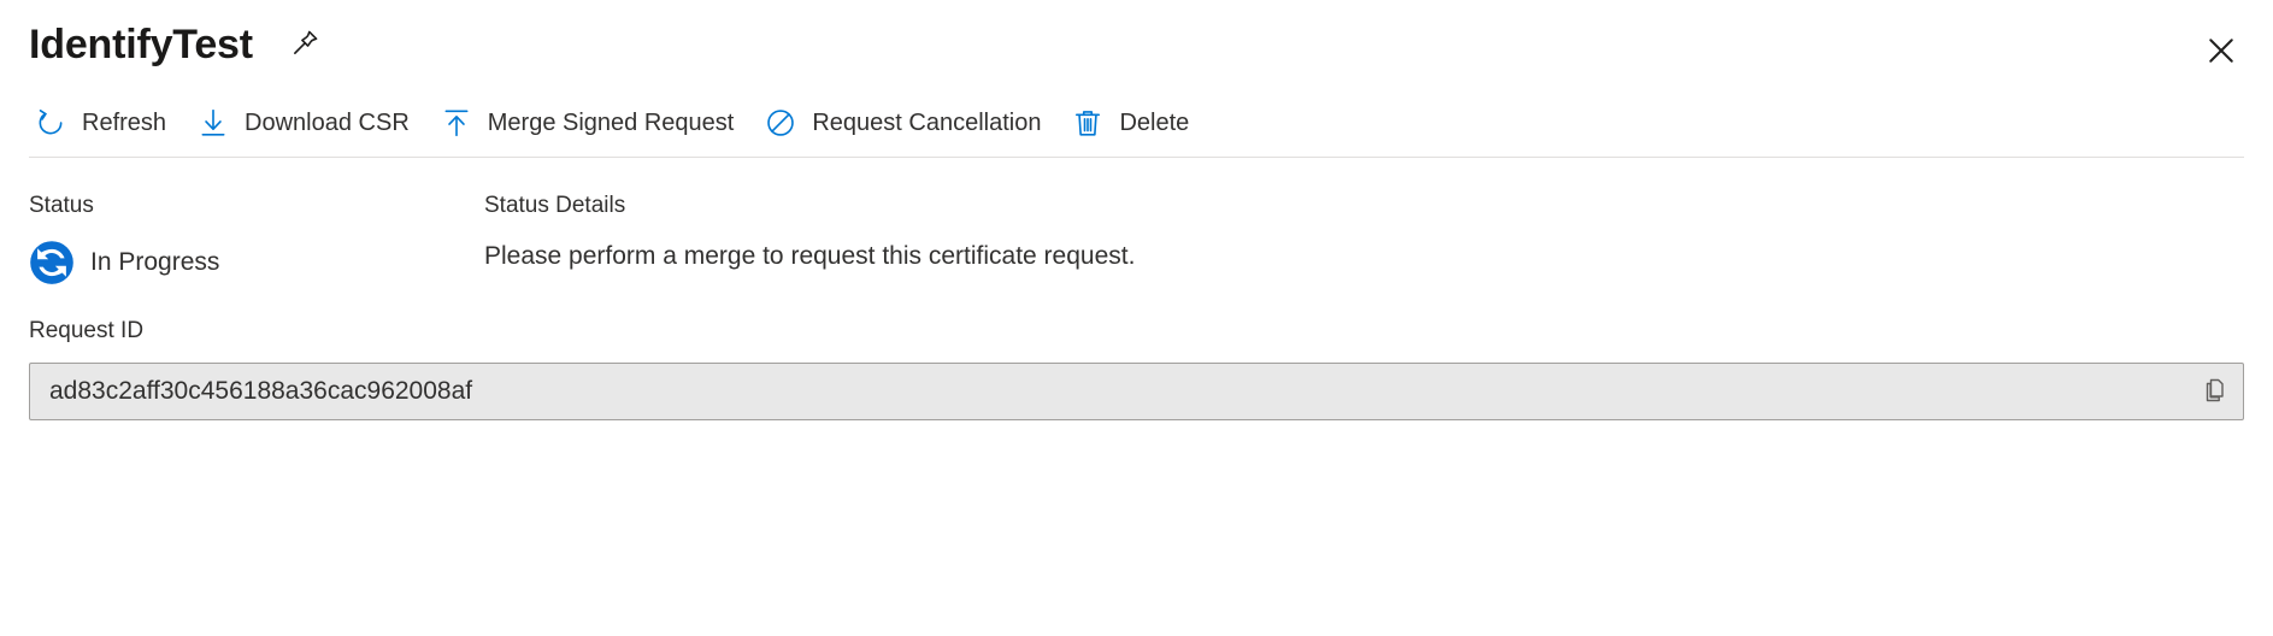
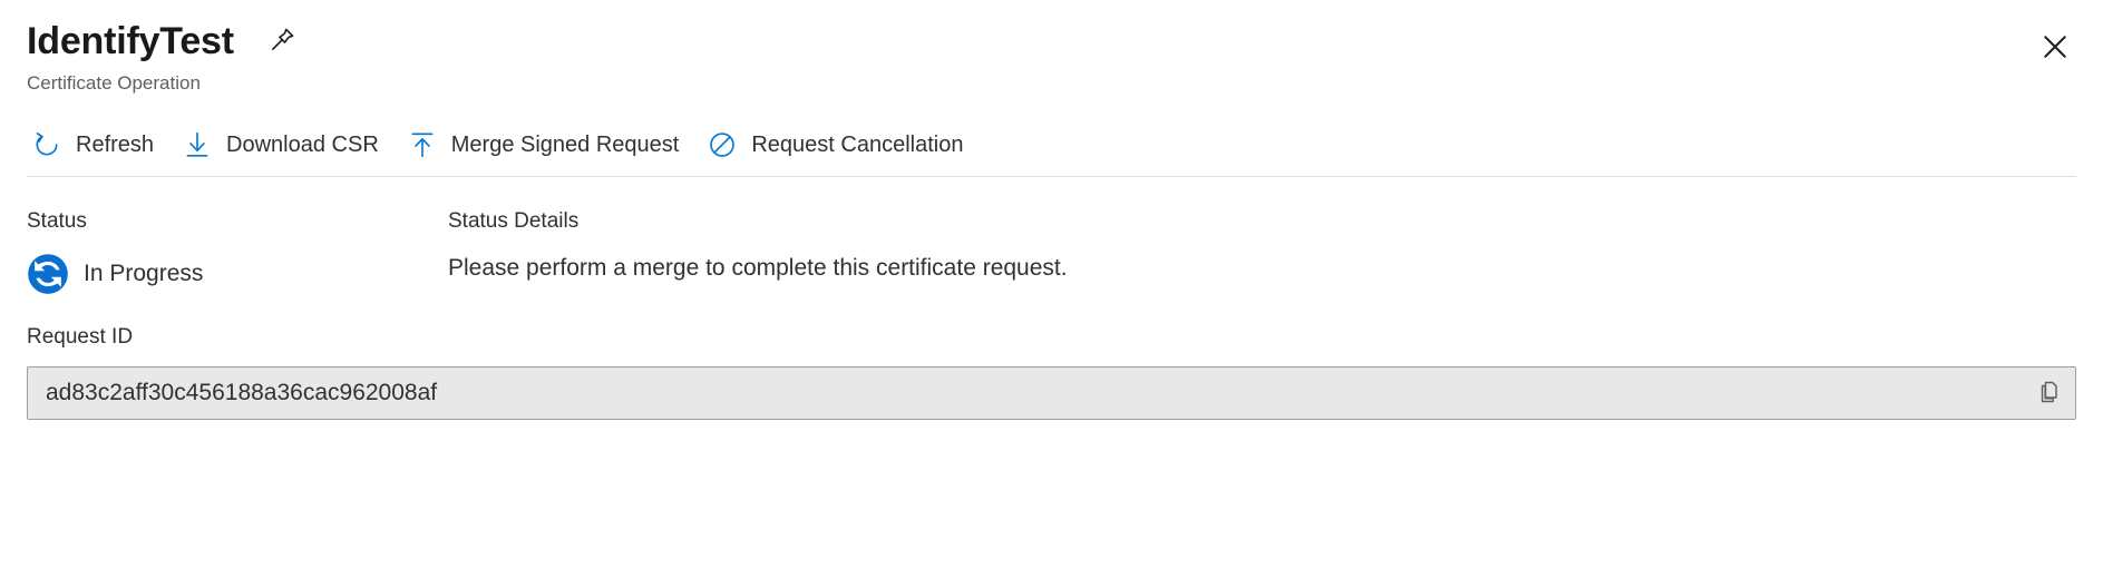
  IdentifyTest
+ Certificate Operation
  Refresh
  Download CSR
  Merge Signed Request
  Request Cancellation
- Delete
  Status
  In Progress
  Status Details
- Please perform a merge to request this certificate request.
+ Please perform a merge to complete this certificate request.
  Request ID
  ad83c2aff30c456188a36cac962008af
